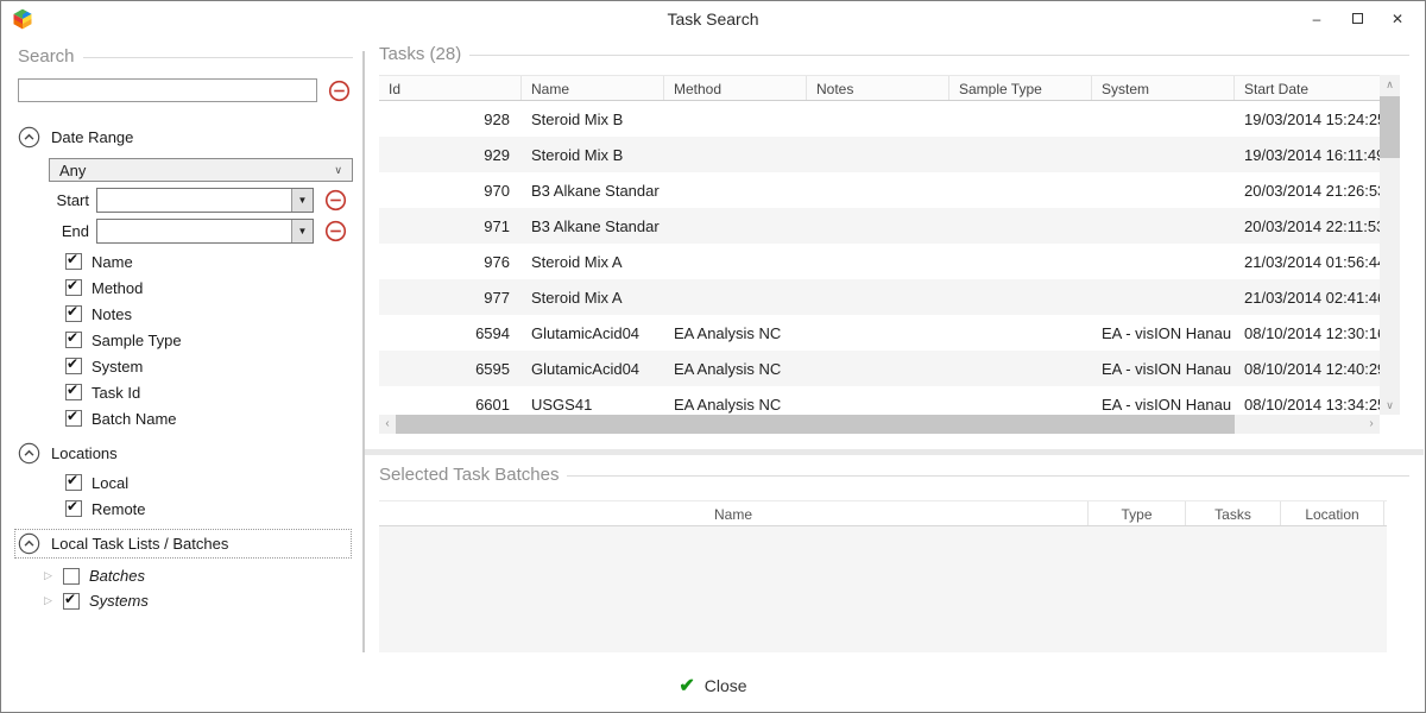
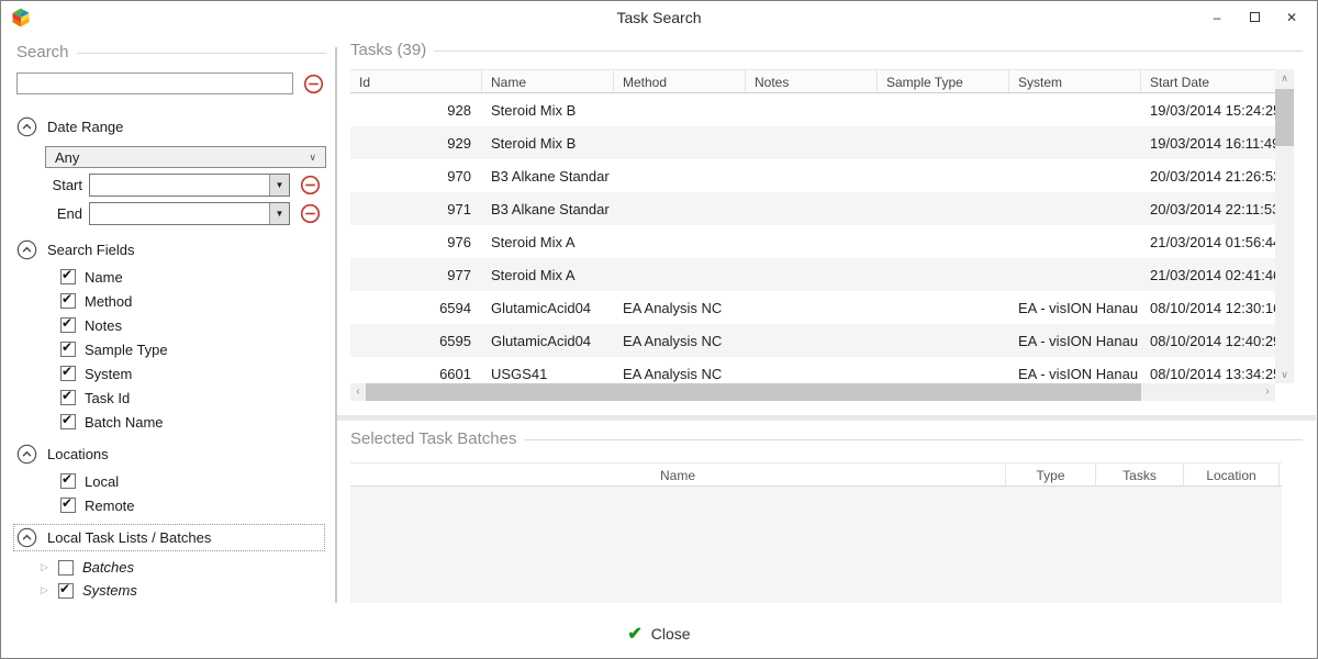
  Task Search
  –
  ✕
  Search
  Date Range
  Any
  ∨
  Start
  ▼
  End
  ▼
+ Search Fields
  ✔
  Name
  ✔
  Method
  ✔
  Notes
  ✔
  Sample Type
  ✔
  System
  ✔
  Task Id
  ✔
  Batch Name
  Locations
  ✔
  Local
  ✔
  Remote
  Local Task Lists / Batches
  ▷
  Batches
  ▷
  ✔
  Systems
- Tasks (28)
+ Tasks (39)
  Id
  Name
  Method
  Notes
  Sample Type
  System
  Start Date
  928
  Steroid Mix B
  19/03/2014 15:24:2
  929
  Steroid Mix B
  19/03/2014 16:11:4
  970
  B3 Alkane Standar
  20/03/2014 21:26:5
  971
  B3 Alkane Standar
  20/03/2014 22:11:5
  976
  Steroid Mix A
  21/03/2014 01:56:4
  977
  Steroid Mix A
  21/03/2014 02:41:4
  6594
  GlutamicAcid04
  EA Analysis NC
  EA - visION Hanau
  08/10/2014 12:30:1
  6595
  GlutamicAcid04
  EA Analysis NC
  EA - visION Hanau
  08/10/2014 12:40:2
  6601
  USGS41
  EA Analysis NC
  EA - visION Hanau
  08/10/2014 13:34:2
  ∧
  ∨
  ‹
  ›
  Selected Task Batches
  Name
  Type
  Tasks
  Location
  ✔
  Close
